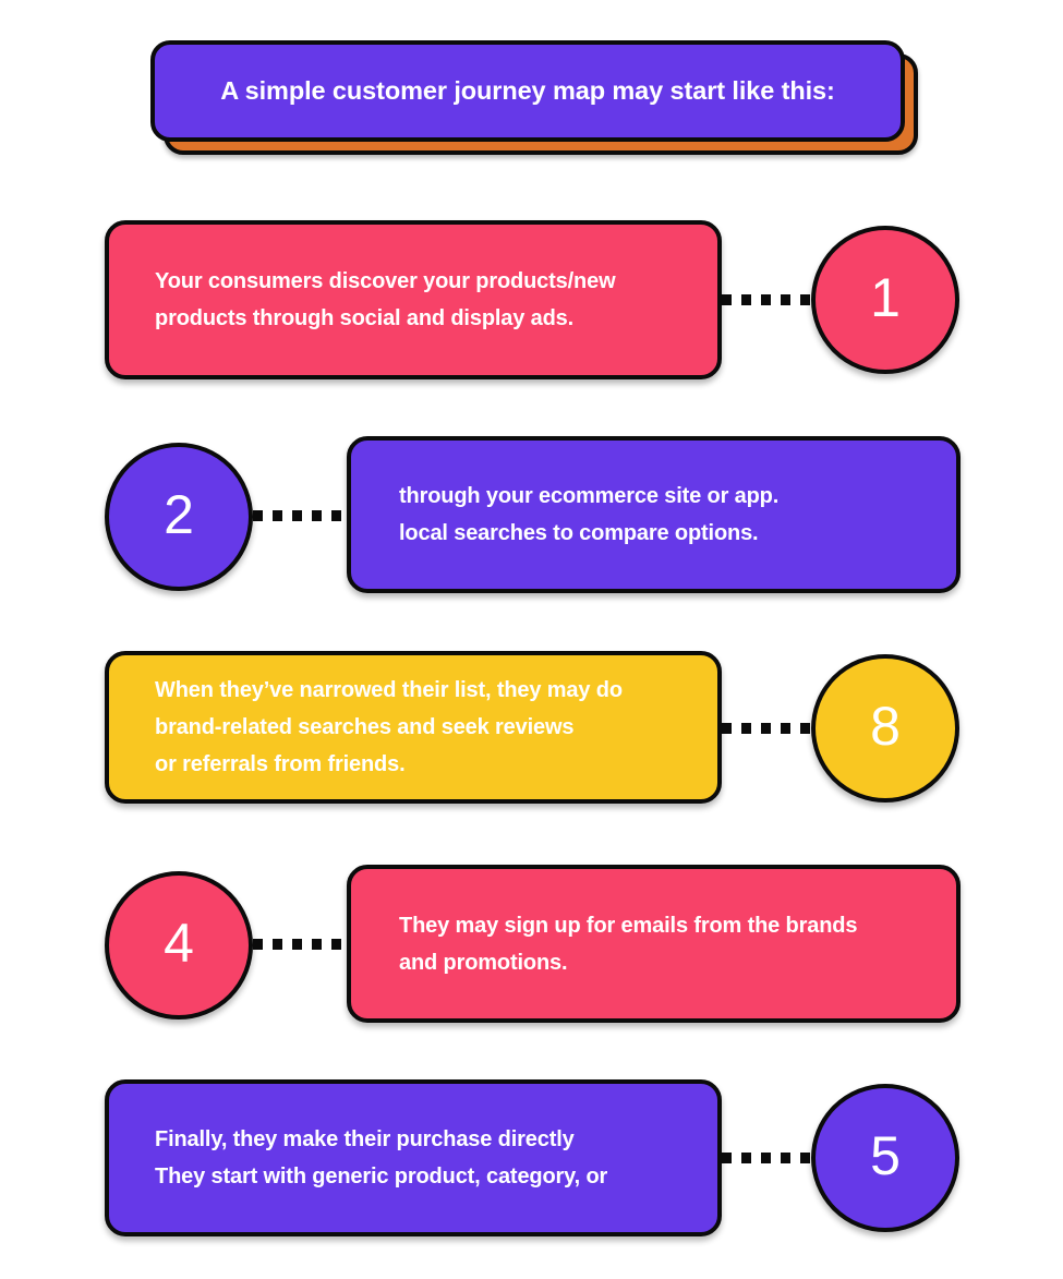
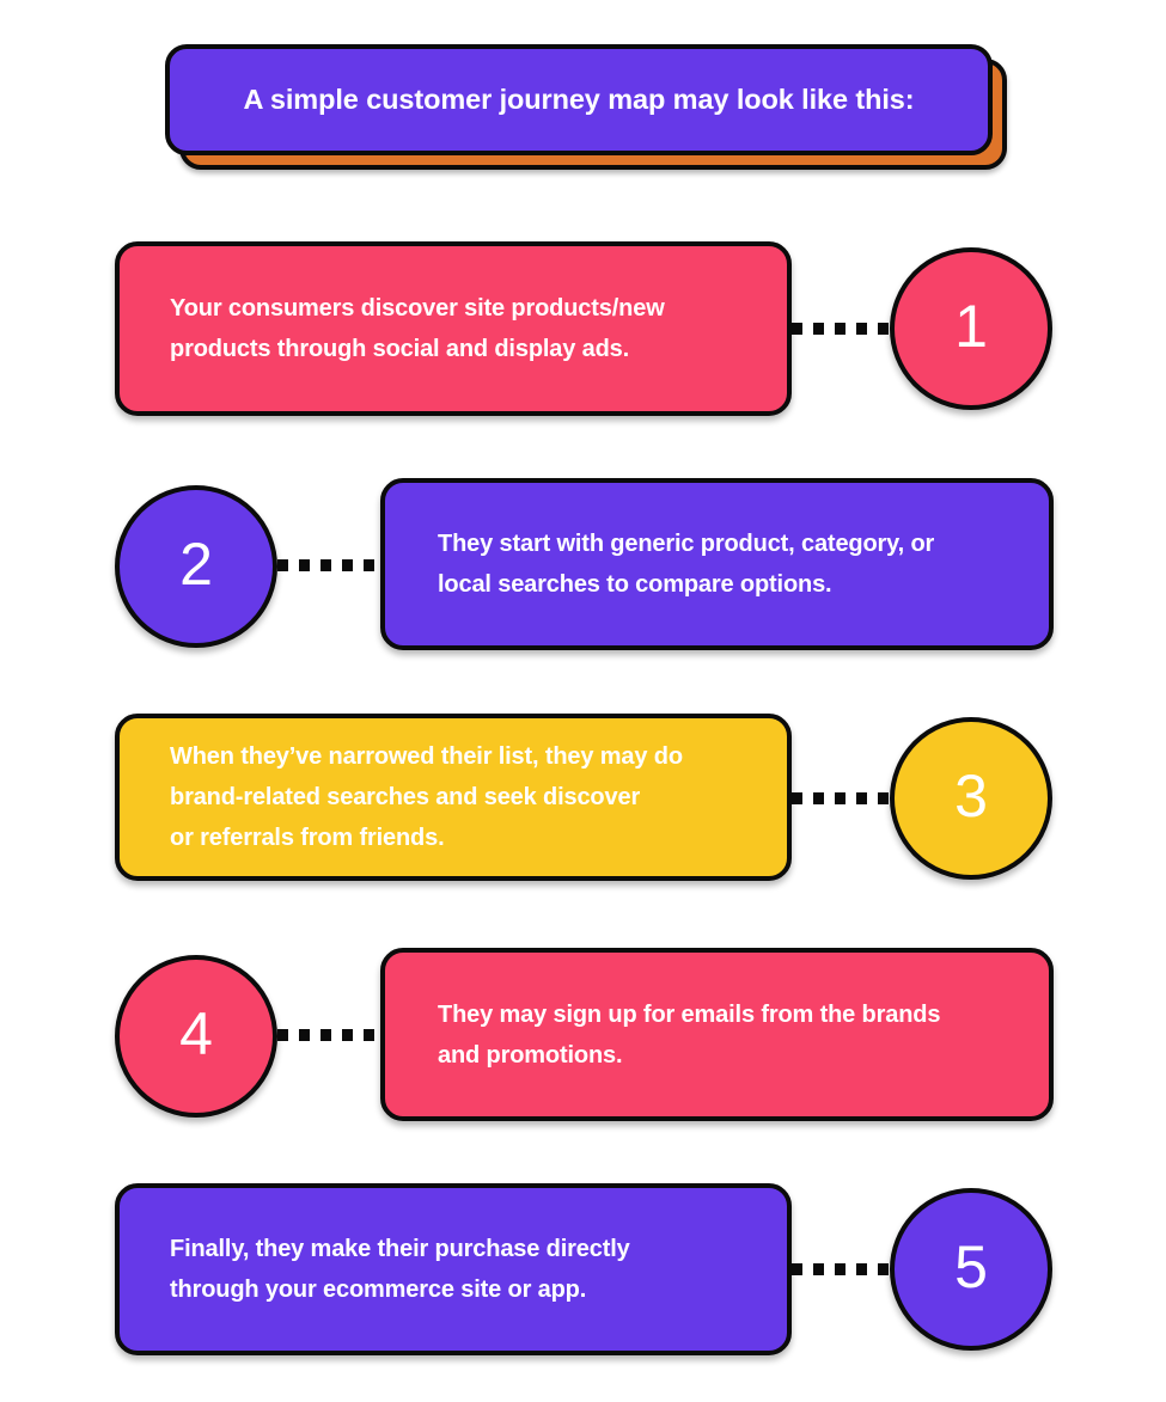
- A simple customer journey map may start like this:
+ A simple customer journey map may look like this:
- Your consumers discover your products/new
+ Your consumers discover site products/new
  products through social and display ads.
  1
- through your ecommerce site or app.
+ They start with generic product, category, or
  local searches to compare options.
  2
  When they’ve narrowed their list, they may do
- brand-related searches and seek reviews
+ brand-related searches and seek discover
  or referrals from friends.
- 8
+ 3
  They may sign up for emails from the brands
  and promotions.
  4
  Finally, they make their purchase directly
- They start with generic product, category, or
+ through your ecommerce site or app.
  5
